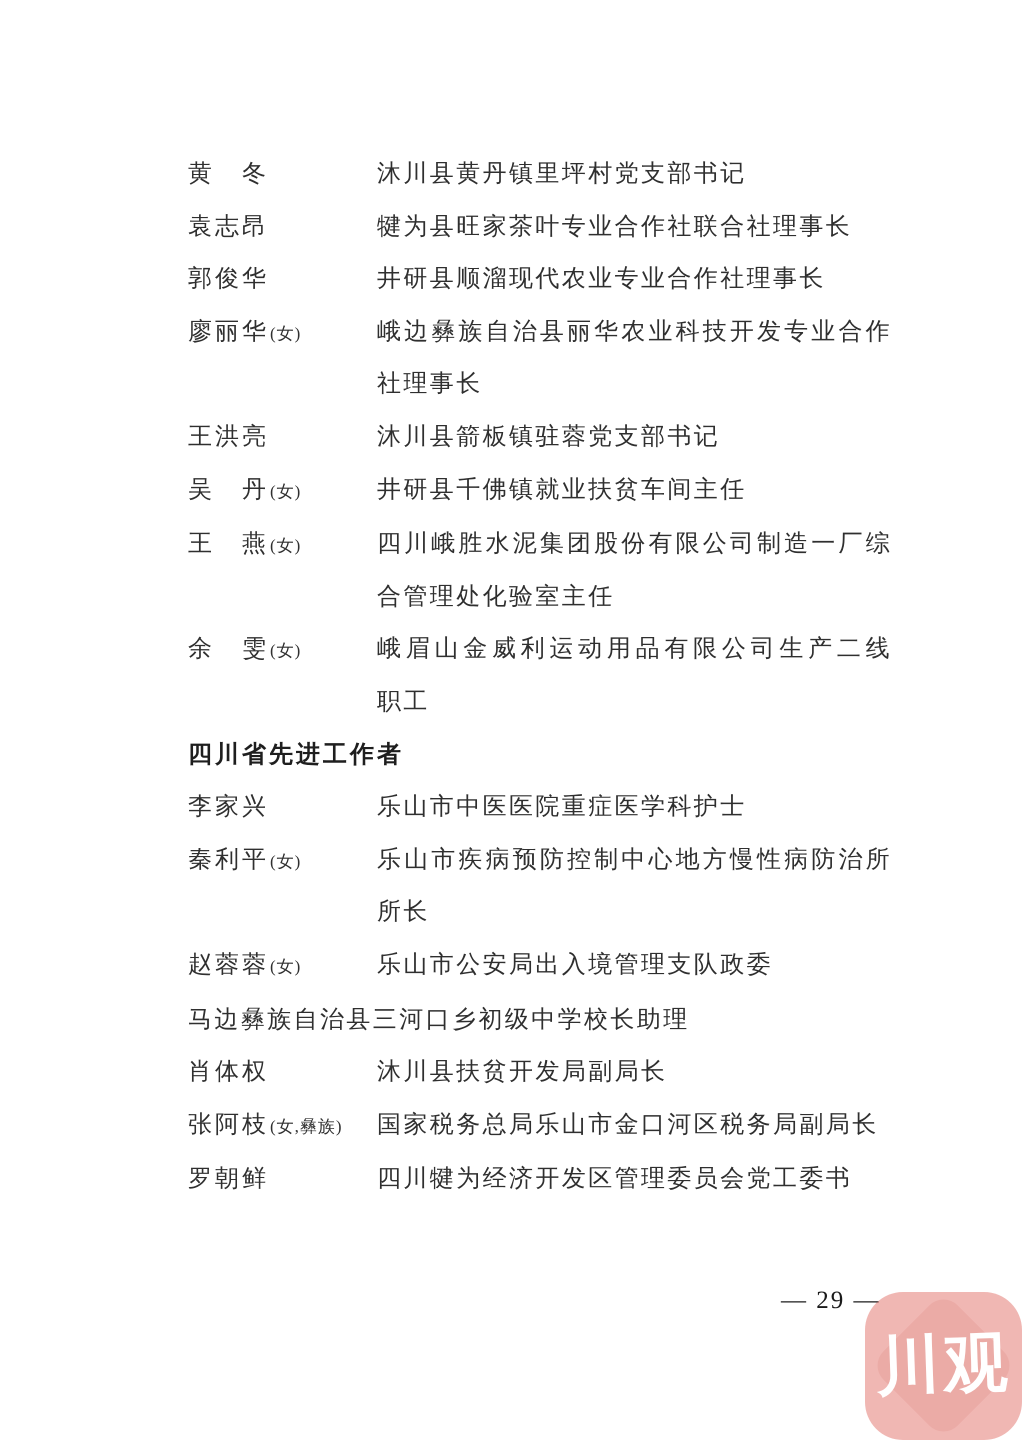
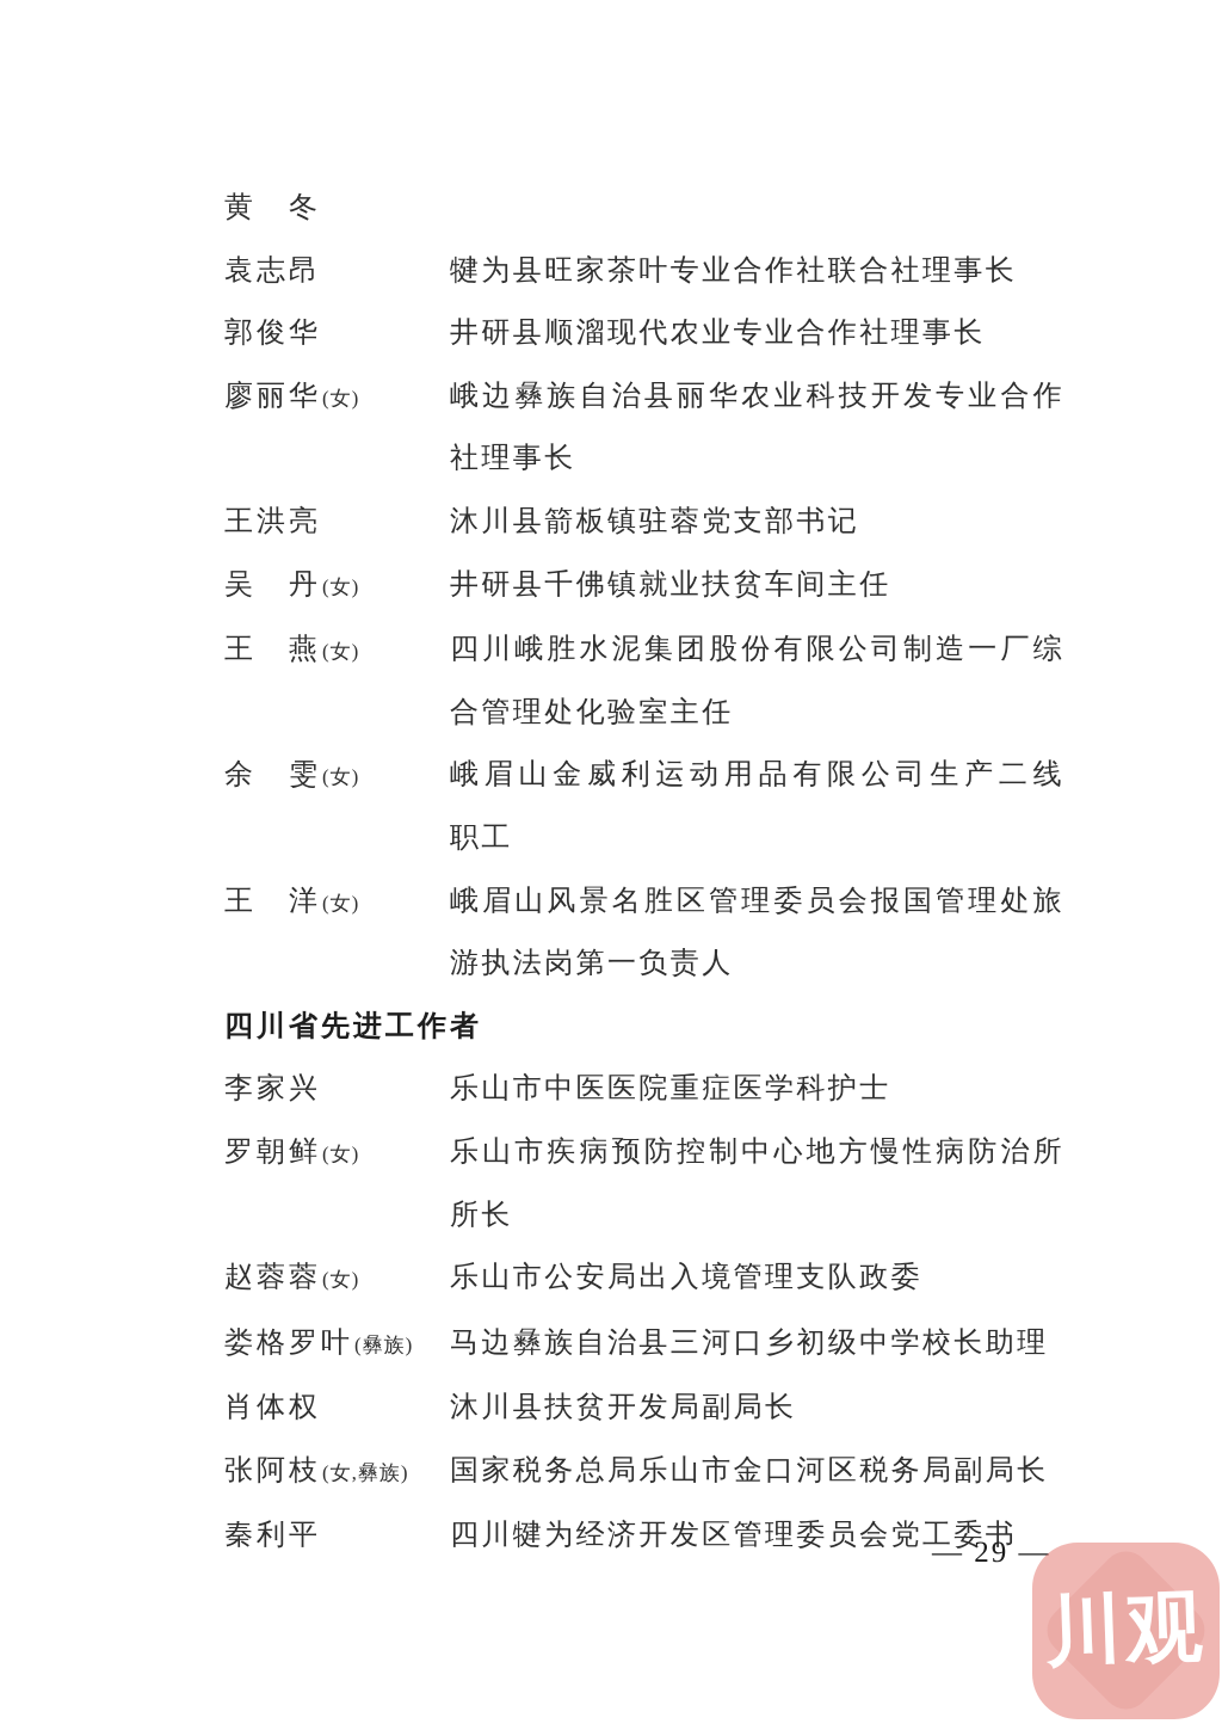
  黄 冬
- 沐川县黄丹镇里坪村党支部书记
  袁志昂
  犍为县旺家茶叶专业合作社联合社理事长
  郭俊华
  井研县顺溜现代农业专业合作社理事长
  廖丽华(女)
  峨边彝族自治县丽华农业科技开发专业合作
  社理事长
  王洪亮
  沐川县箭板镇驻蓉党支部书记
  吴 丹(女)
  井研县千佛镇就业扶贫车间主任
  王 燕(女)
  四川峨胜水泥集团股份有限公司制造一厂综
  合管理处化验室主任
  余 雯(女)
  峨眉山金威利运动用品有限公司生产二线
  职工
+ 王 洋(女)
+ 峨眉山风景名胜区管理委员会报国管理处旅
+ 游执法岗第一负责人
  四川省先进工作者
  李家兴
  乐山市中医医院重症医学科护士
- 秦利平(女)
+ 罗朝鲜(女)
  乐山市疾病预防控制中心地方慢性病防治所
  所长
  赵蓉蓉(女)
  乐山市公安局出入境管理支队政委
+ 娄格罗叶(彝族)
  马边彝族自治县三河口乡初级中学校长助理
  肖体权
  沐川县扶贫开发局副局长
  张阿枝(女,彝族)
  国家税务总局乐山市金口河区税务局副局长
- 罗朝鲜
+ 秦利平
  四川犍为经济开发区管理委员会党工委书
  — 29 —
